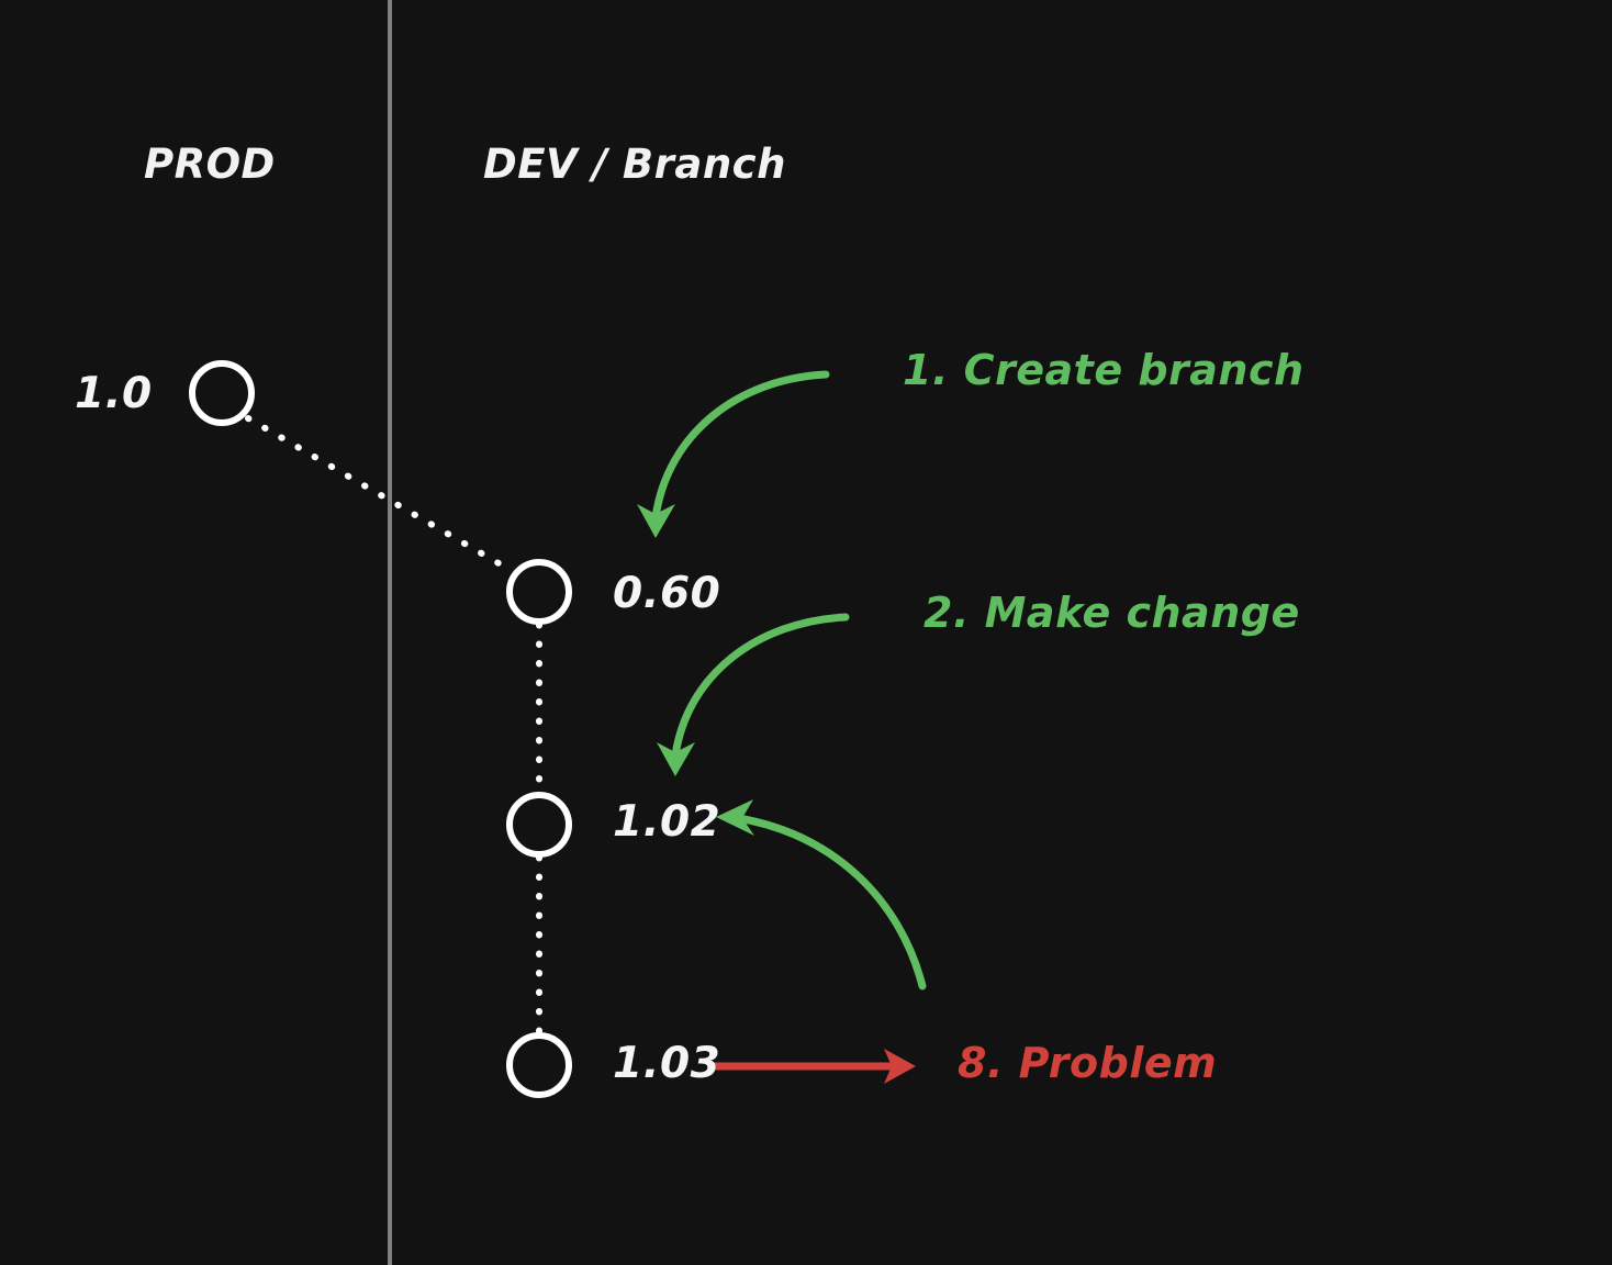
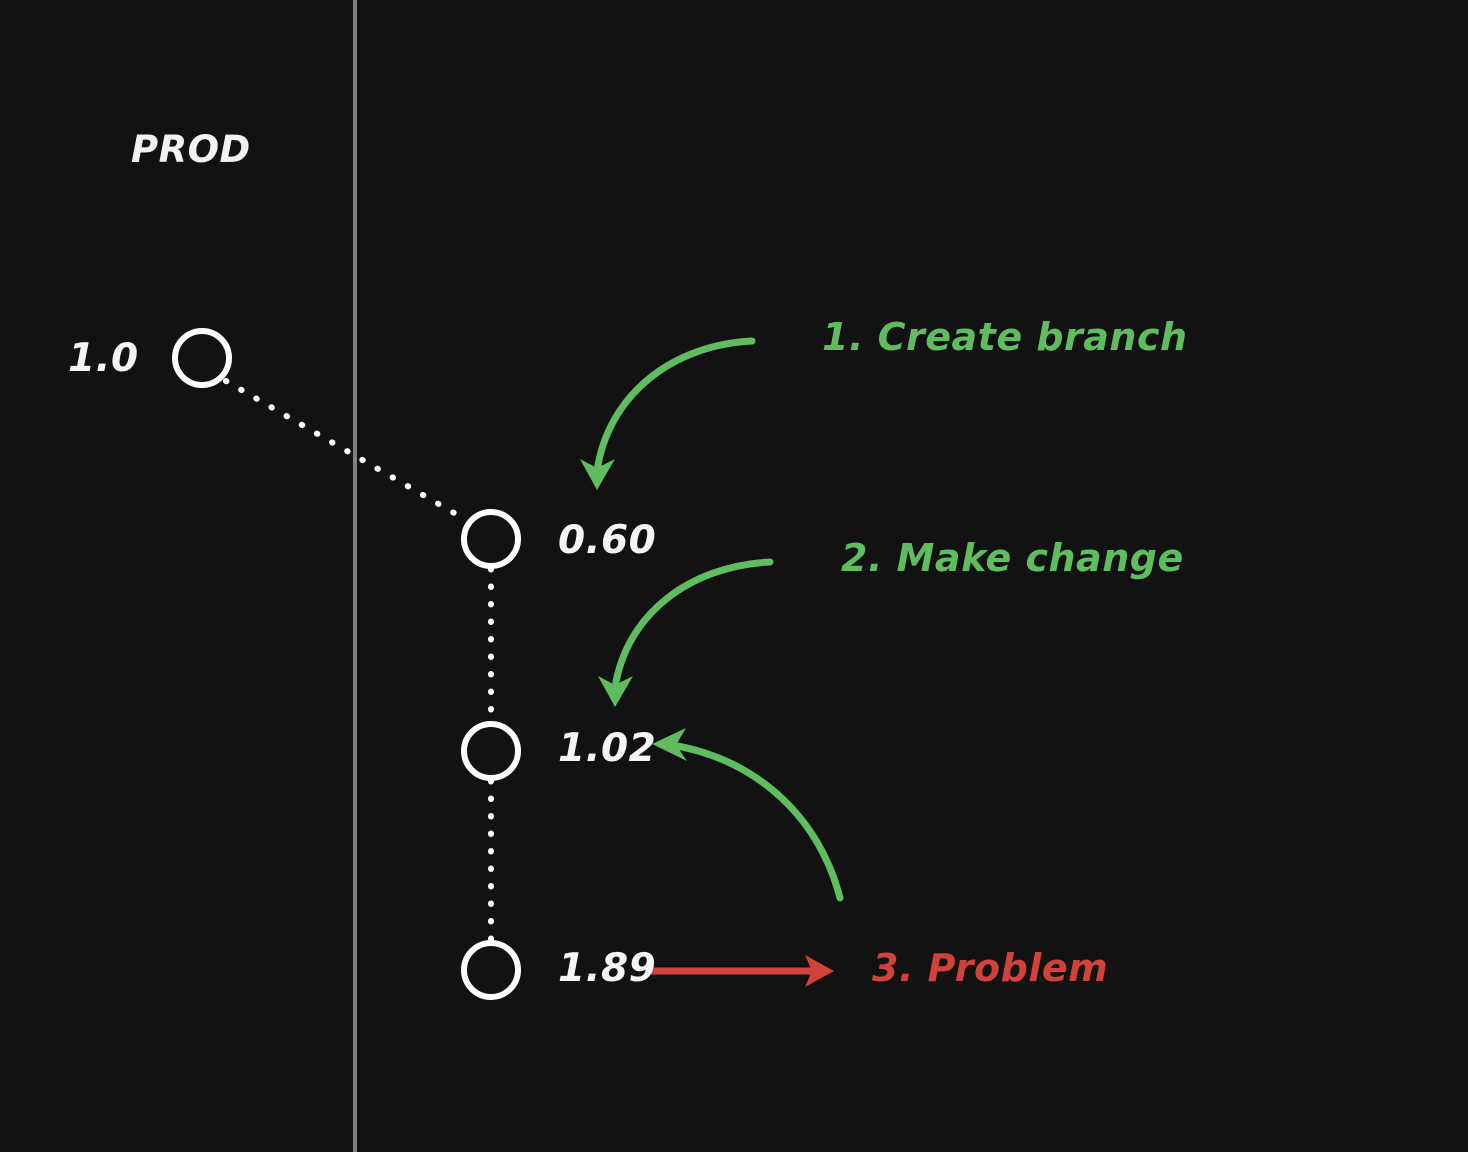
  PROD
- DEV / Branch
  1.0
  0.60
  1.02
- 1.03
+ 1.89
  1. Create branch
  2. Make change
- 8. Problem
+ 3. Problem
